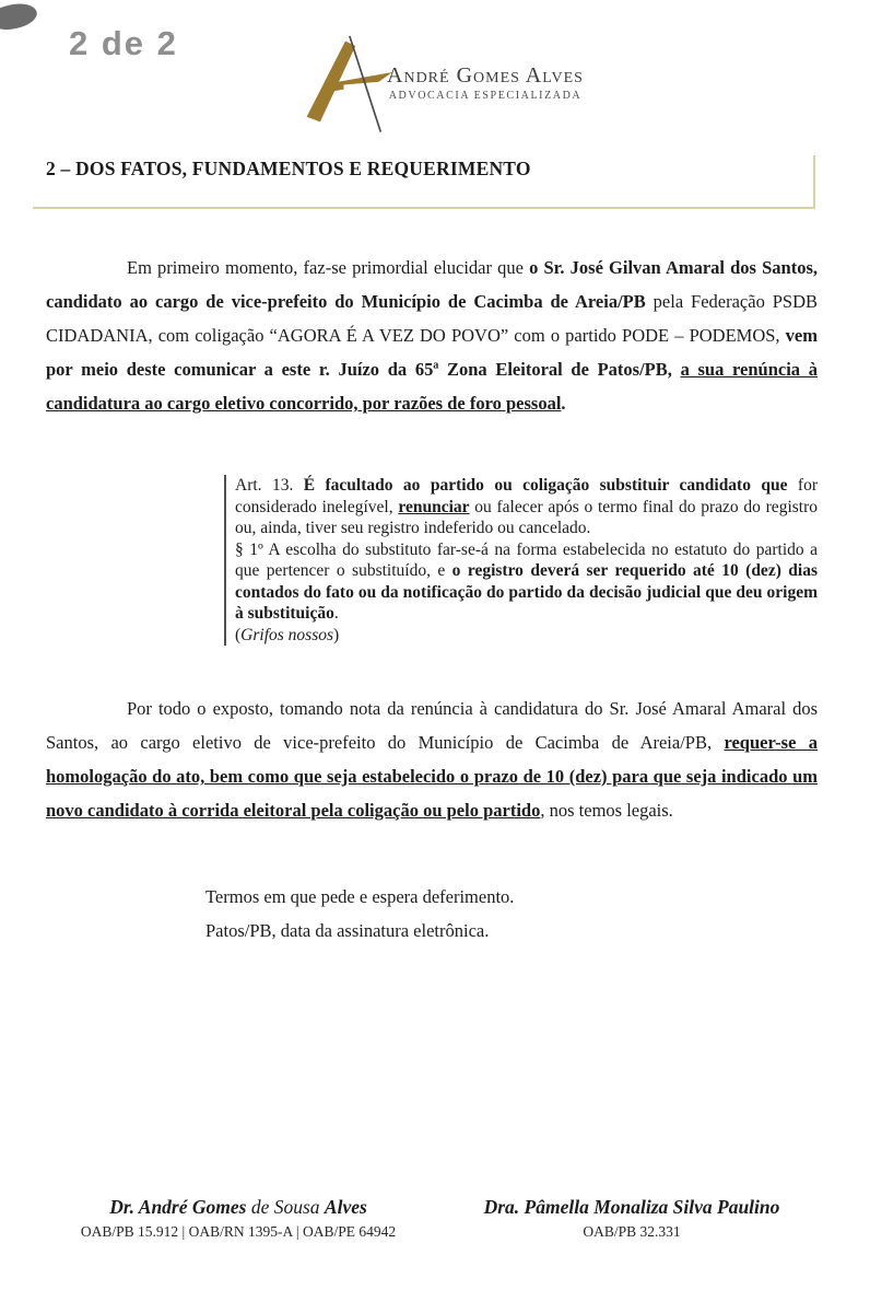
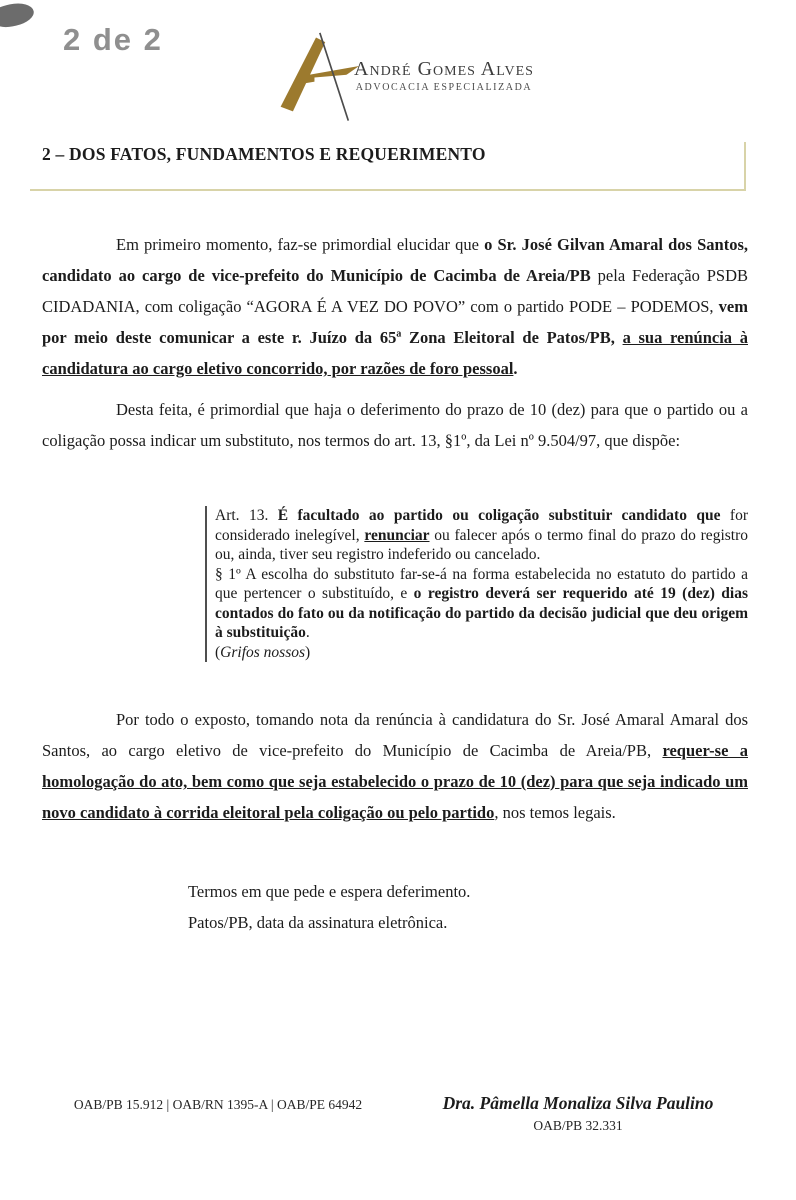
  2 de 2
  André Gomes Alves
  ADVOCACIA ESPECIALIZADA
  2 – DOS FATOS, FUNDAMENTOS E REQUERIMENTO
  Em primeiro momento, faz-se primordial elucidar que o Sr. José Gilvan Amaral dos Santos, candidato ao cargo de vice-prefeito do Município de Cacimba de Areia/PB pela Federação PSDB CIDADANIA, com coligação “AGORA É A VEZ DO POVO” com o partido PODE – PODEMOS, vem por meio deste comunicar a este r. Juízo da 65ª Zona Eleitoral de Patos/PB, a sua renúncia à candidatura ao cargo eletivo concorrido, por razões de foro pessoal.
+ Desta feita, é primordial que haja o deferimento do prazo de 10 (dez) para que o partido ou a coligação possa indicar um substituto, nos termos do art. 13, §1º, da Lei nº 9.504/97, que dispõe:
  Art. 13. É facultado ao partido ou coligação substituir candidato que for considerado inelegível, renunciar ou falecer após o termo final do prazo do registro ou, ainda, tiver seu registro indeferido ou cancelado.
- § 1º A escolha do substituto far-se-á na forma estabelecida no estatuto do partido a que pertencer o substituído, e o registro deverá ser requerido até 10 (dez) dias contados do fato ou da notificação do partido da decisão judicial que deu origem à substituição.
+ § 1º A escolha do substituto far-se-á na forma estabelecida no estatuto do partido a que pertencer o substituído, e o registro deverá ser requerido até 19 (dez) dias contados do fato ou da notificação do partido da decisão judicial que deu origem à substituição.
  (Grifos nossos)
  Por todo o exposto, tomando nota da renúncia à candidatura do Sr. José Amaral Amaral dos Santos, ao cargo eletivo de vice-prefeito do Município de Cacimba de Areia/PB, requer-se a homologação do ato, bem como que seja estabelecido o prazo de 10 (dez) para que seja indicado um novo candidato à corrida eleitoral pela coligação ou pelo partido, nos temos legais.
  Termos em que pede e espera deferimento.
  Patos/PB, data da assinatura eletrônica.
- Dr. André Gomes de Sousa Alves
  OAB/PB 15.912 | OAB/RN 1395-A | OAB/PE 64942
  Dra. Pâmella Monaliza Silva Paulino
  OAB/PB 32.331
